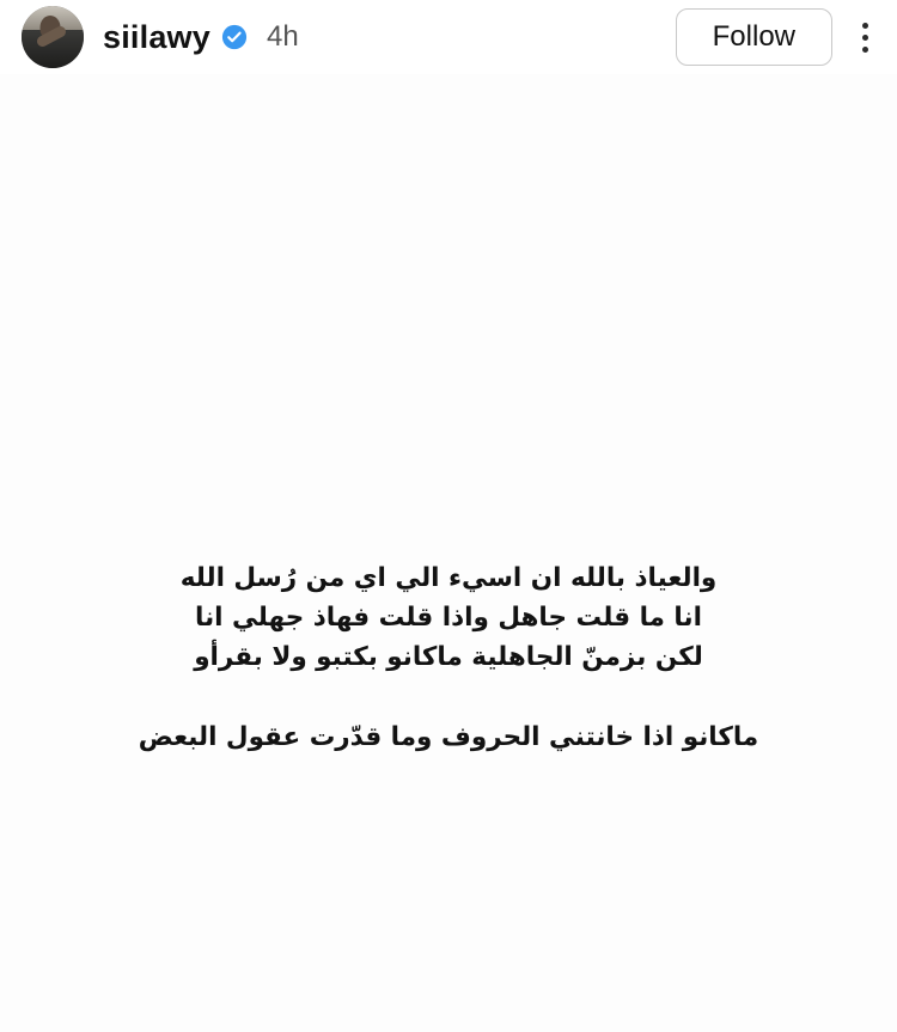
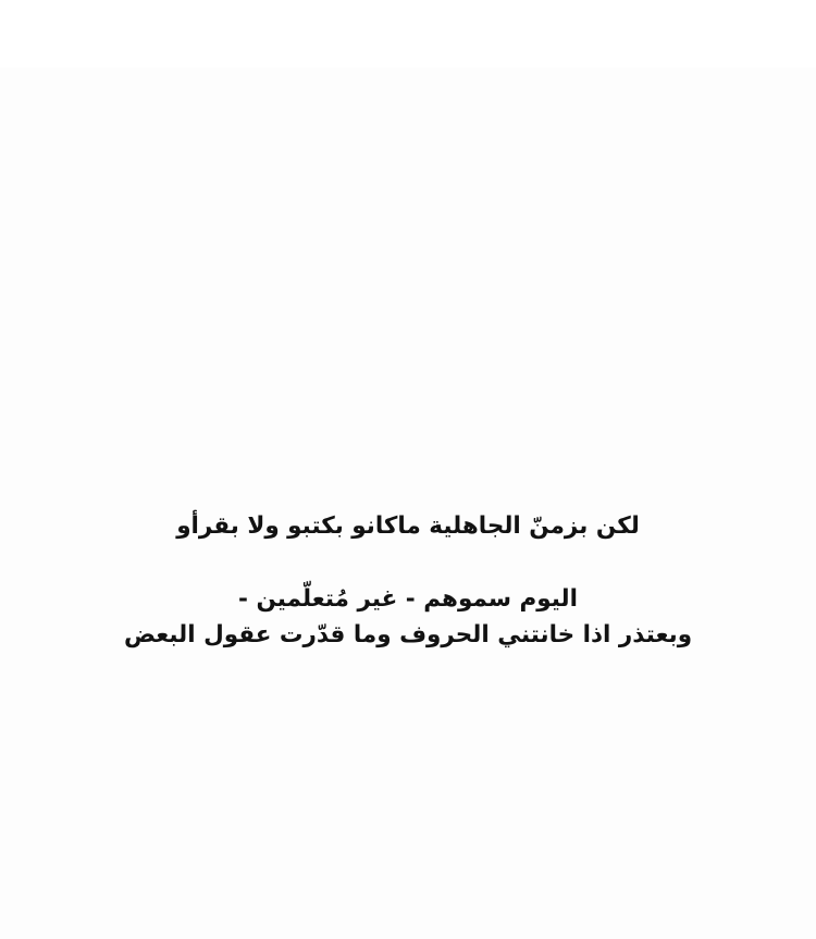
- siilawy
- 4h
- Follow
- والعياذ بالله ان اسيء الي اي من رُسل الله
- انا ما قلت جاهل واذا قلت فهاذ جهلي انا
  لكن بزمنّ الجاهلية ماكانو بكتبو ولا بقرأو
+ اليوم سموهم - غير مُتعلّمين -
- ماكانو اذا خانتني الحروف وما قدّرت عقول البعض
+ وبعتذر اذا خانتني الحروف وما قدّرت عقول البعض
